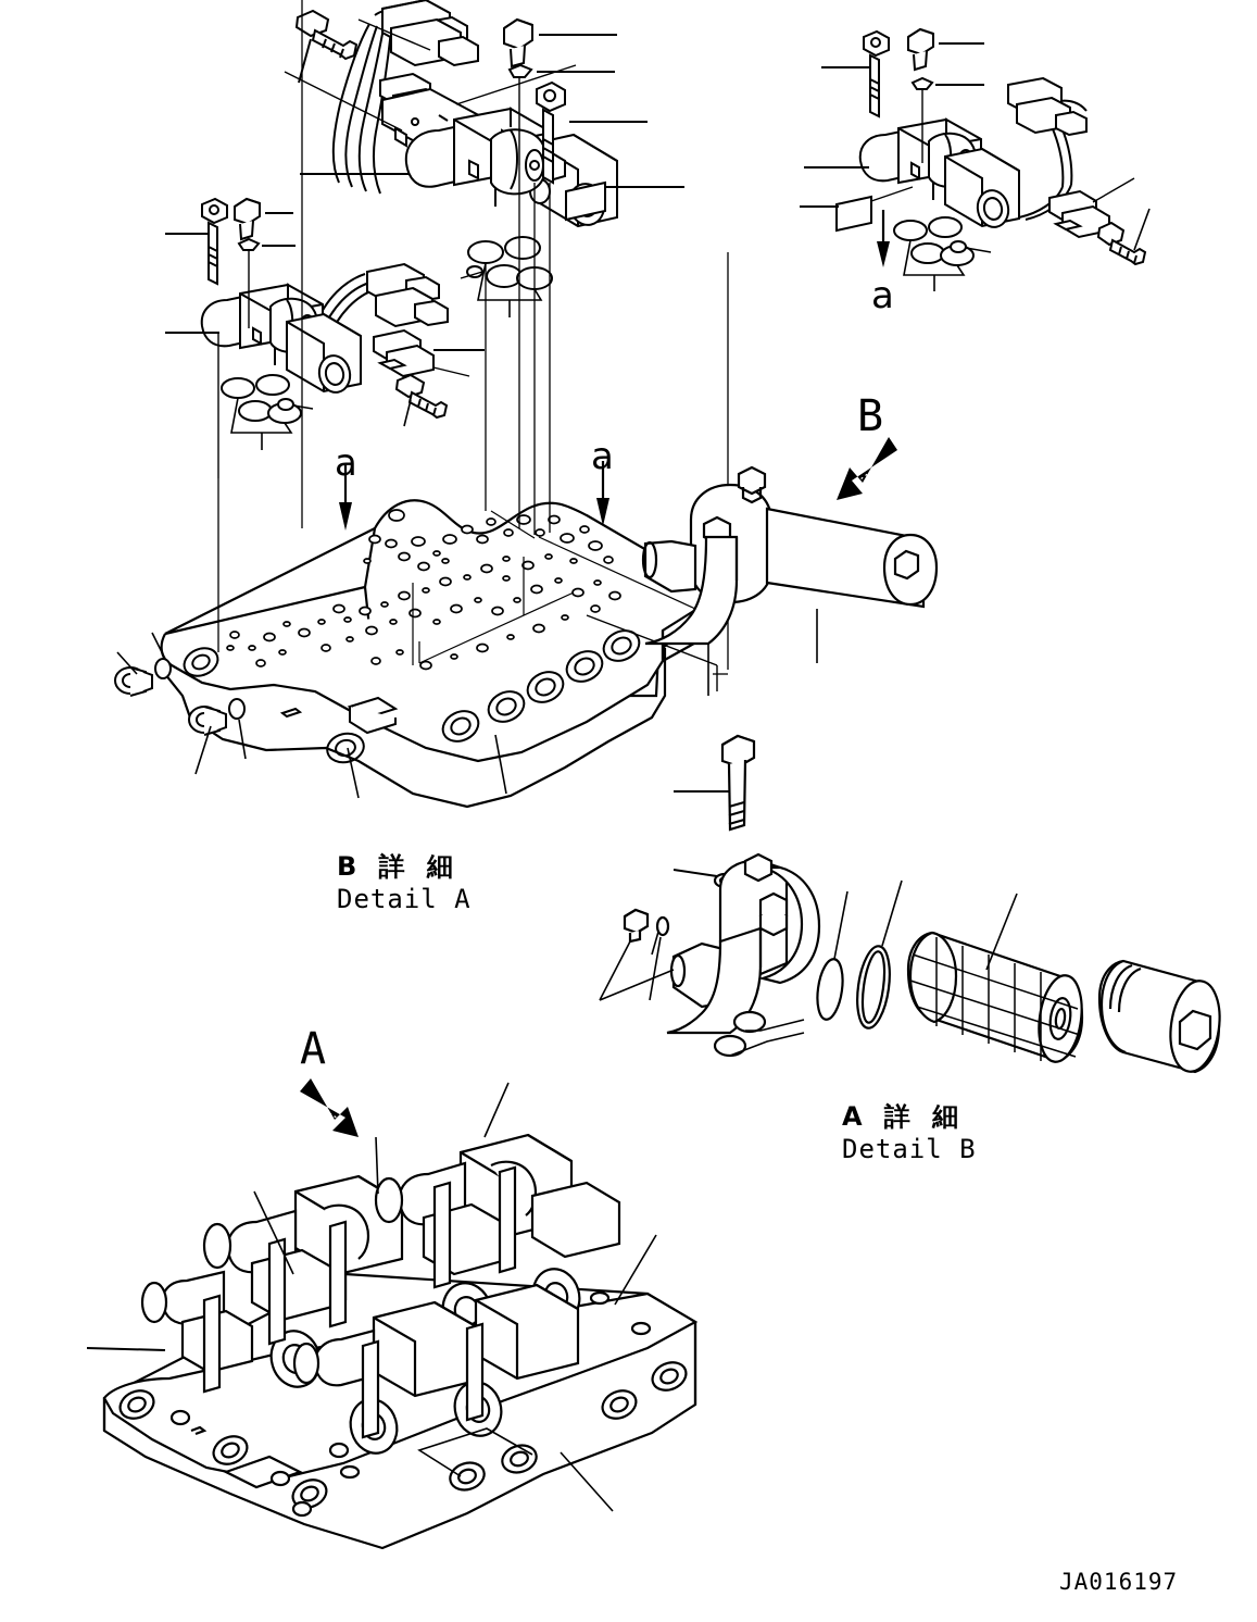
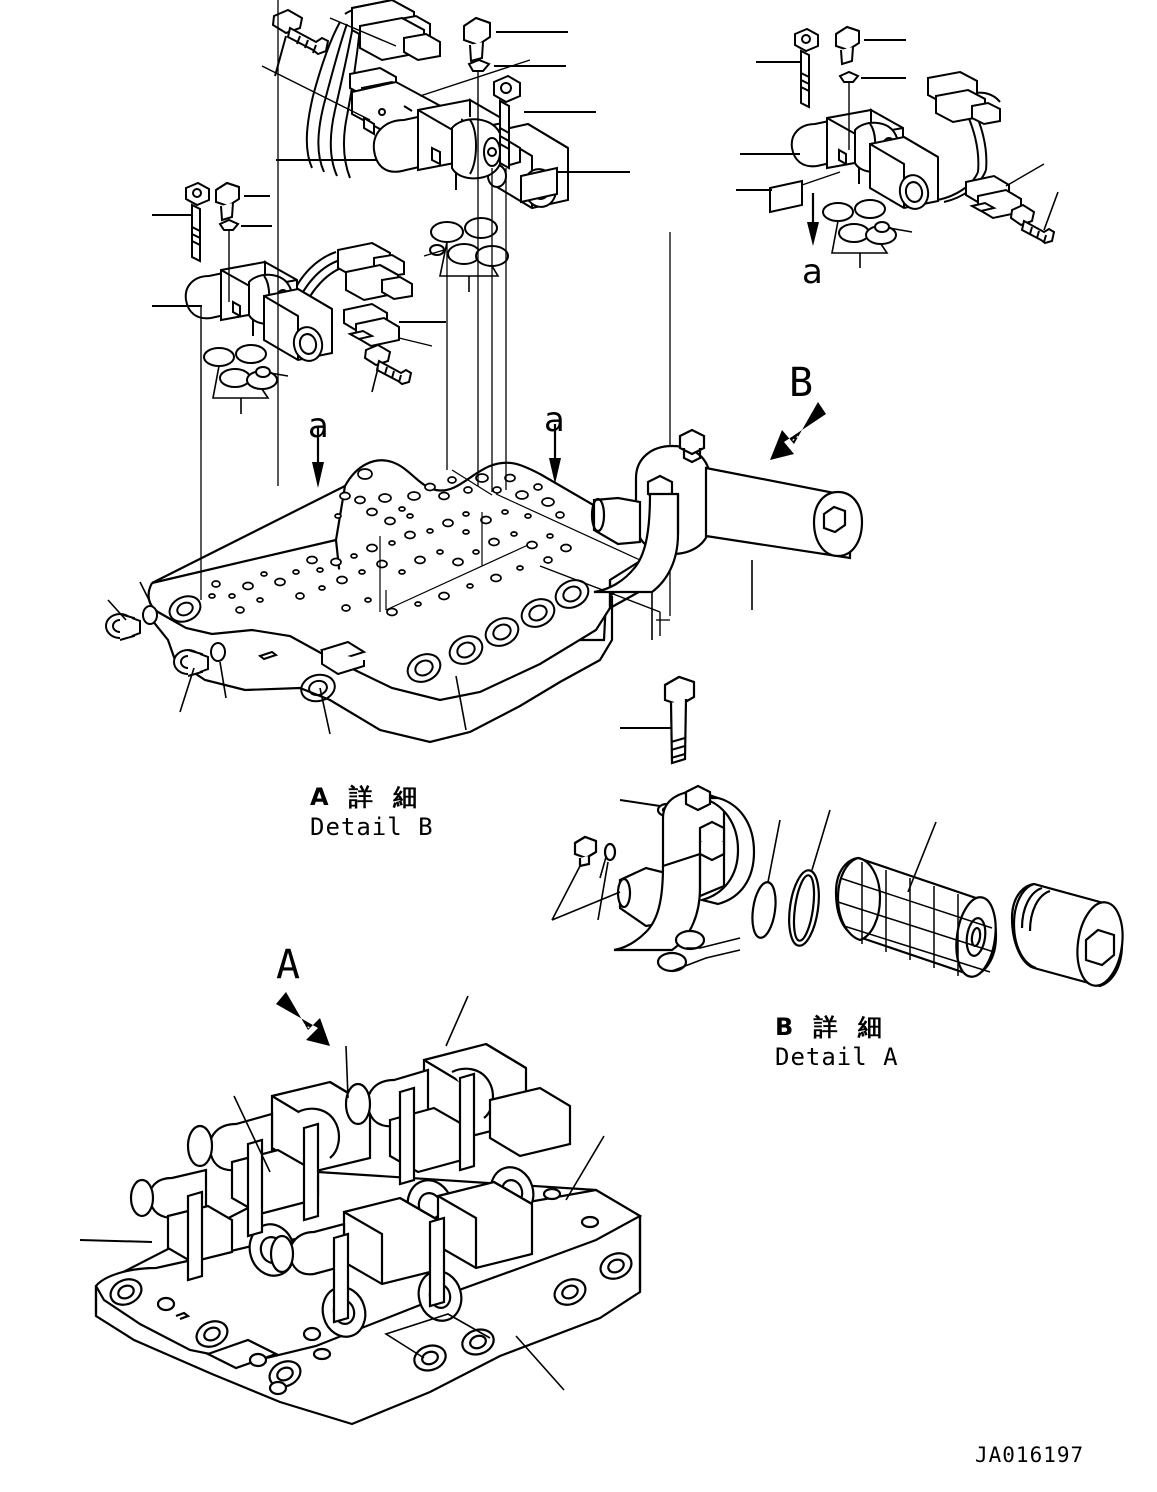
- B 詳 細
+ A 詳 細
- Detail A
+ Detail B
- A 詳 細
+ B 詳 細
- Detail B
+ Detail A
  A
  B
  a
  a
  a
  JA016197
